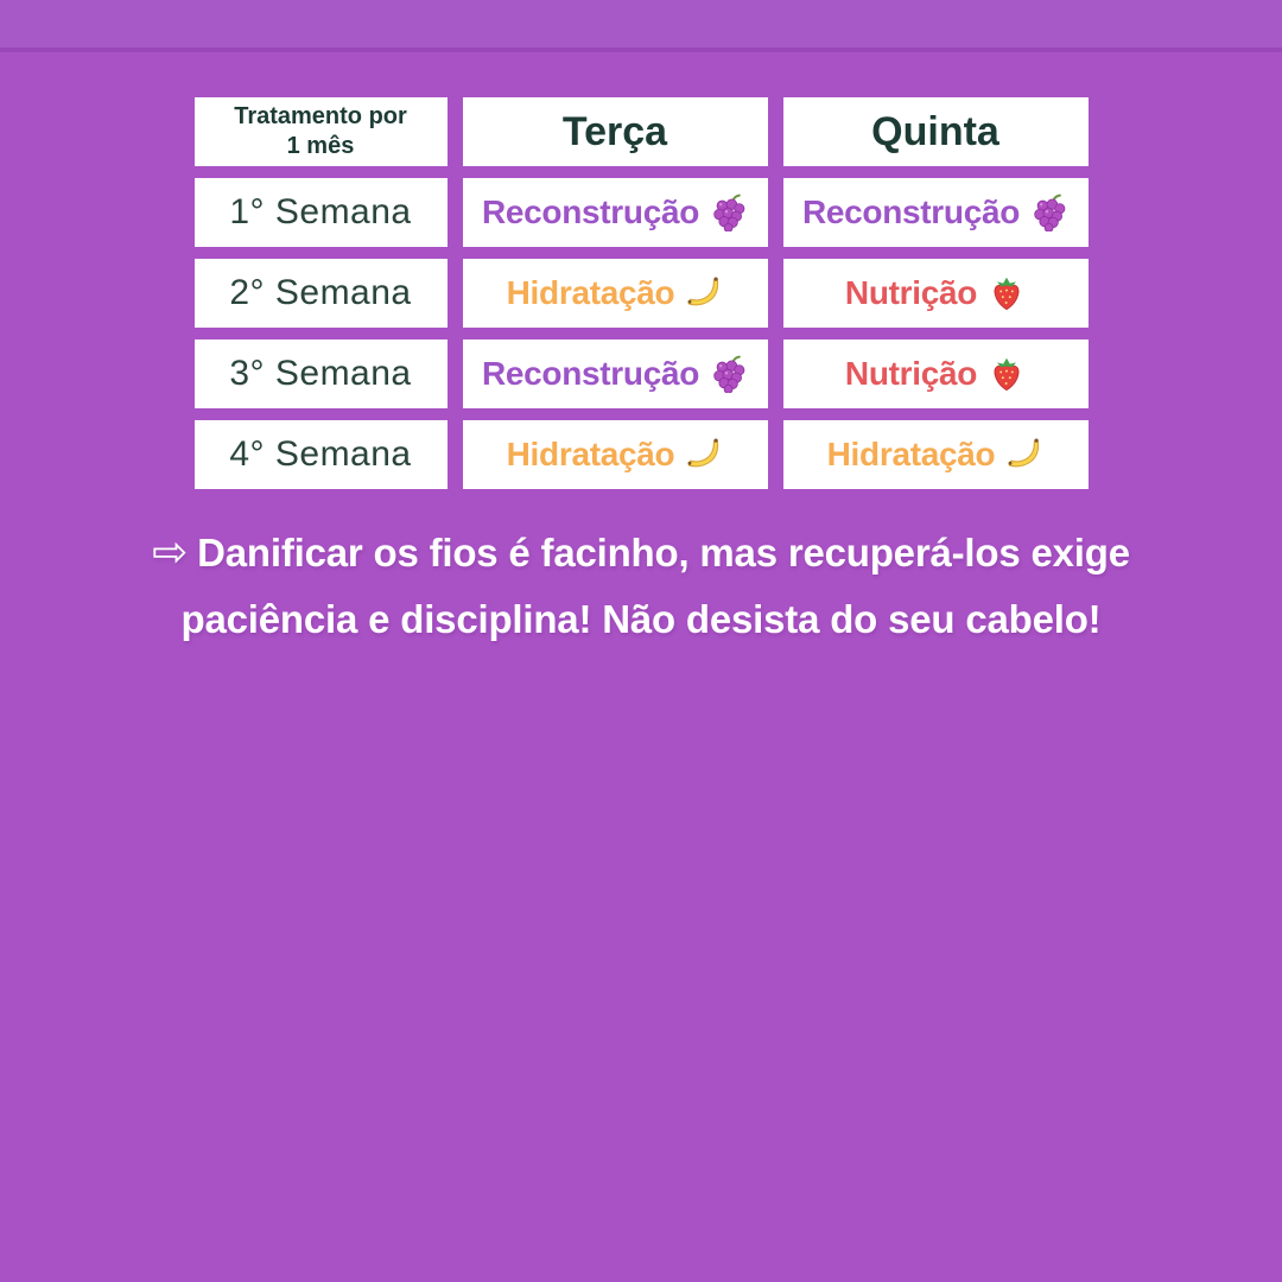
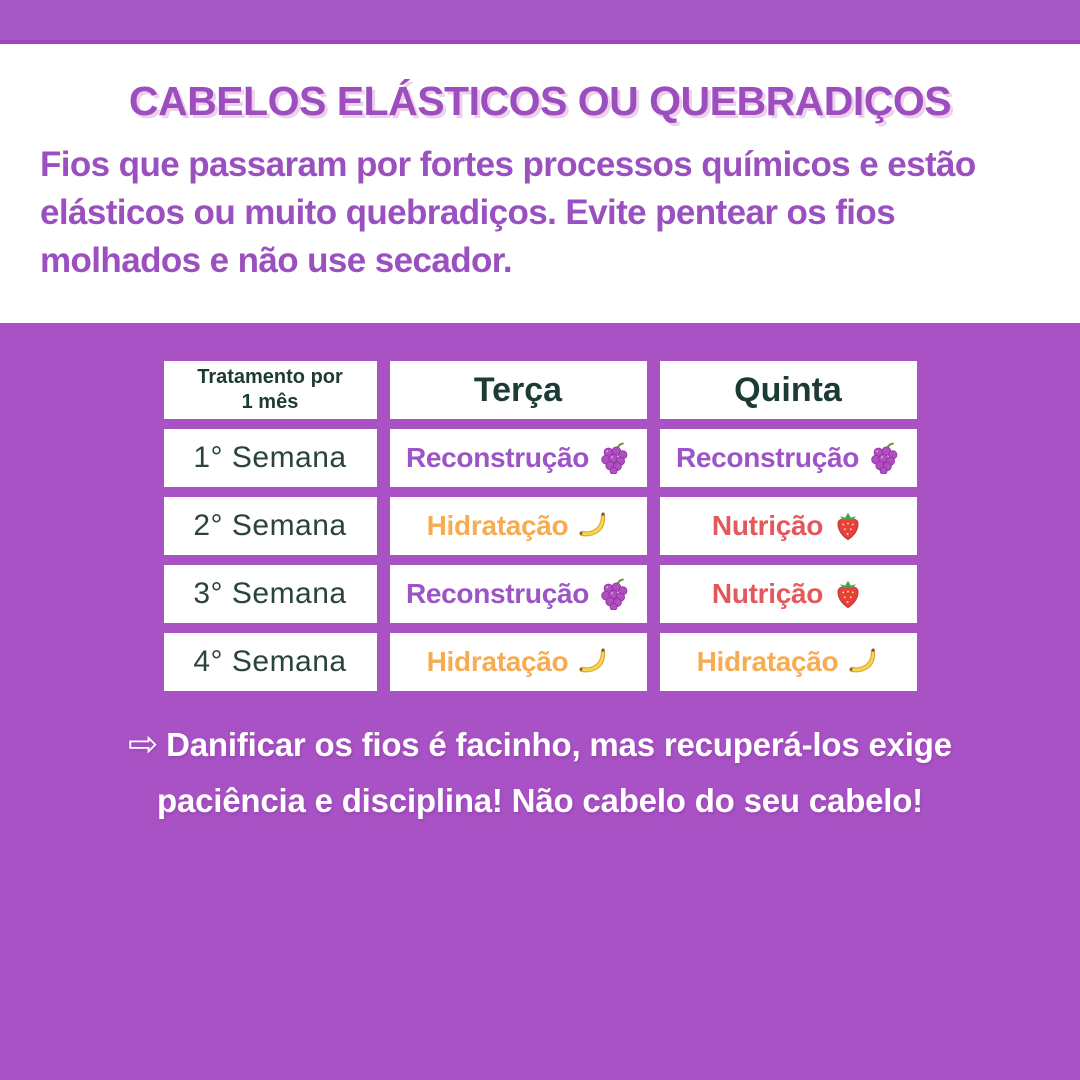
+ CABELOS ELÁSTICOS OU QUEBRADIÇOS
+ Fios que passaram por fortes processos químicos e estão elásticos ou muito quebradiços. Evite pentear os fios molhados e não use secador.
  Tratamento por
  1 mês
  Terça
  Quinta
  1° Semana
  Reconstrução
  Reconstrução
  2° Semana
  Hidratação
  Nutrição
  3° Semana
  Reconstrução
  Nutrição
  4° Semana
  Hidratação
  Hidratação
  ⇨ Danificar os fios é facinho, mas recuperá-los exige
- paciência e disciplina! Não desista do seu cabelo!
+ paciência e disciplina! Não cabelo do seu cabelo!
